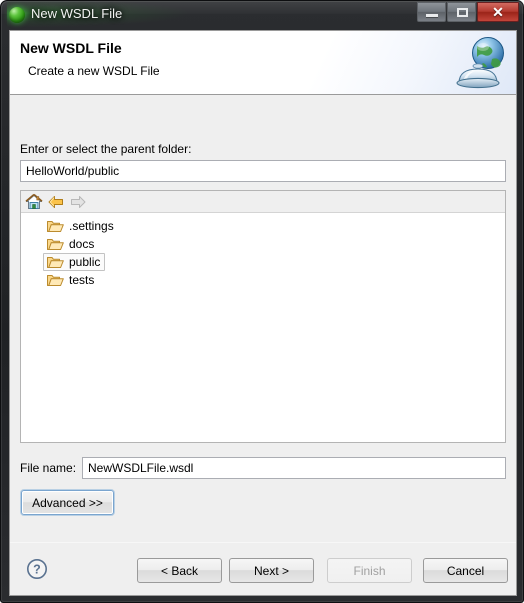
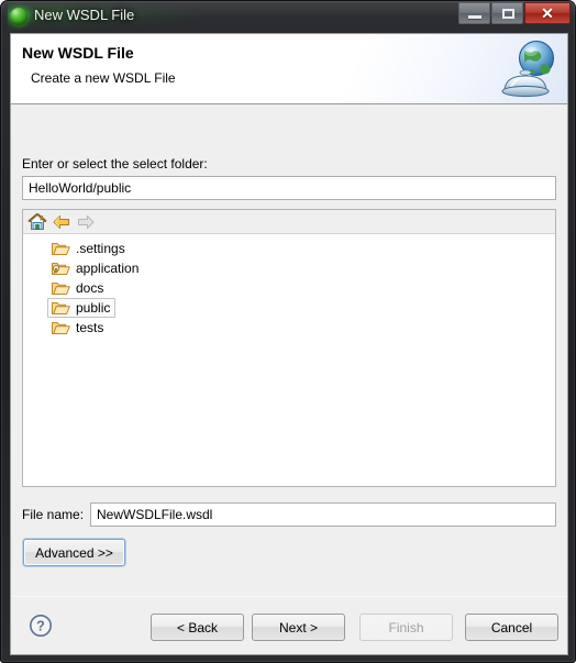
  New WSDL File
  ✕
  New WSDL File
  Create a new WSDL File
- Enter or select the parent folder:
+ Enter or select the select folder:
  HelloWorld/public
  .settings
+ application
  docs
  public
  tests
  File name:
  NewWSDLFile.wsdl
  Advanced >>
  ?
  < Back
  Next >
  Finish
  Cancel
